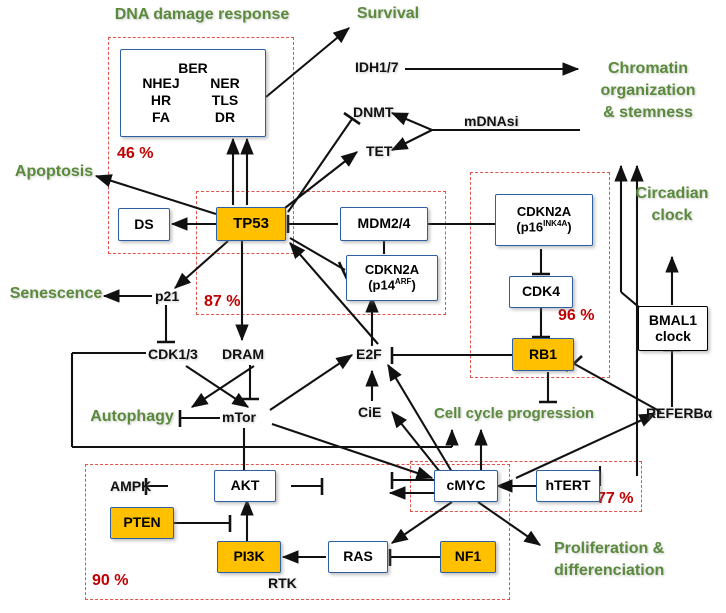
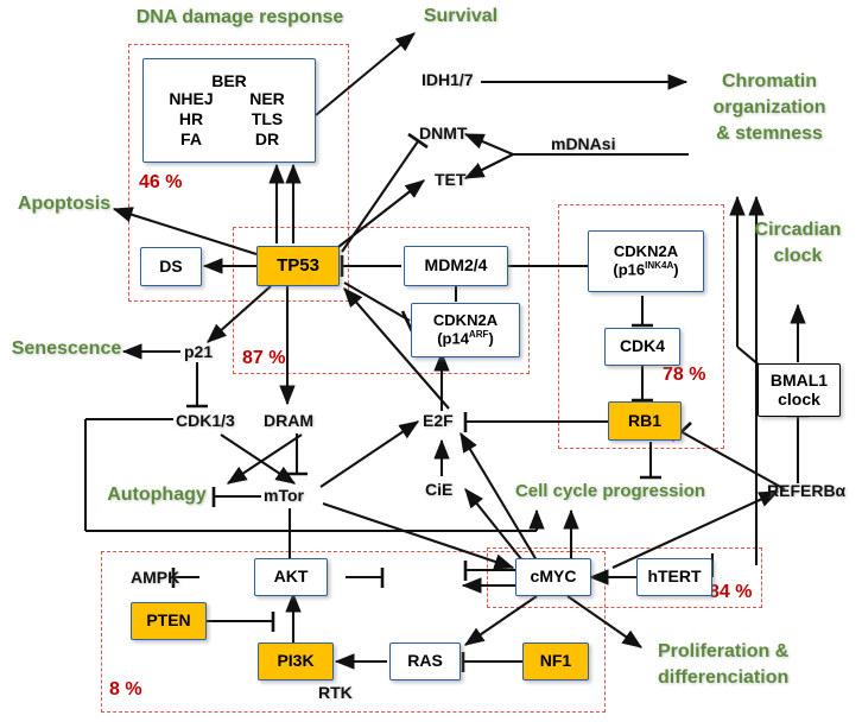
  DNA damage response
  Survival
  Chromatin
  organization
  & stemness
  Apoptosis
  Senescence
  Circadian
  clock
  Autophagy
  Cell cycle progression
  Proliferation &
  differenciation
  46 %
  87 %
- 96 %
+ 78 %
- 77 %
+ 84 %
- 90 %
+ 8 %
  BER
  NHEJ
  NER
  HR
  TLS
  FA
  DR
  DS
  TP53
  MDM2/4
  CDKN2A
  (p14ARF)
  CDKN2A
  (p16INK4A)
  CDK4
  RB1
  BMAL1
  clock
  AKT
  cMYC
  hTERT
  PTEN
  PI3K
  RAS
  NF1
  IDH1/7
  DNMT
  TET
  mDNAsi
  p21
  CDK1/3
  DRAM
  mTor
  E2F
  CiE
  REFERBα
  AMPK
  RTK
